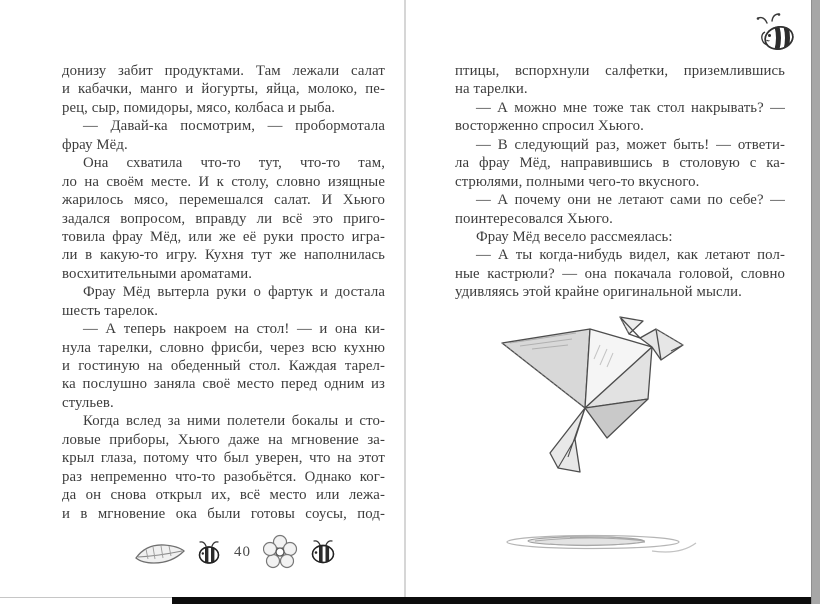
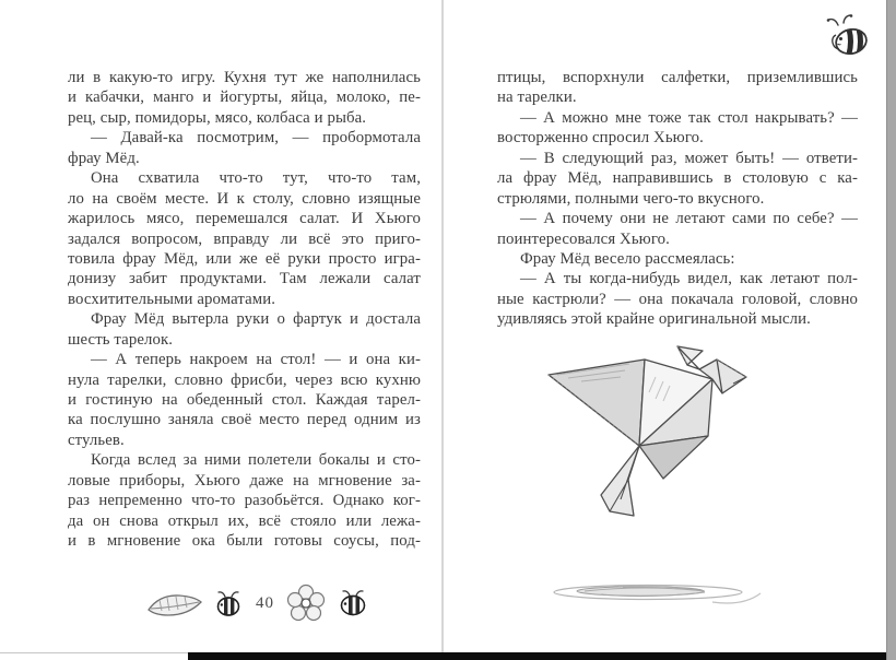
- донизу забит продуктами. Там лежали салат
+ ли в какую-то игру. Кухня тут же наполнилась
  и кабачки, манго и йогурты, яйца, молоко, пе-
  рец, сыр, помидоры, мясо, колбаса и рыба.
  — Давай-ка посмотрим, — пробормотала
  фрау Мёд.
  Она схватила что-то тут, что-то там,
  ло на своём месте. И к столу, словно изящные
  жарилось мясо, перемешался салат. И Хьюго
  задался вопросом, вправду ли всё это приго-
  товила фрау Мёд, или же её руки просто игра-
- ли в какую-то игру. Кухня тут же наполнилась
+ донизу забит продуктами. Там лежали салат
  восхитительными ароматами.
  Фрау Мёд вытерла руки о фартук и достала
  шесть тарелок.
  — А теперь накроем на стол! — и она ки-
  нула тарелки, словно фрисби, через всю кухню
  и гостиную на обеденный стол. Каждая тарел-
  ка послушно заняла своё место перед одним из
  стульев.
  Когда вслед за ними полетели бокалы и сто-
  ловые приборы, Хьюго даже на мгновение за-
- крыл глаза, потому что был уверен, что на этот
  раз непременно что-то разобьётся. Однако ког-
- да он снова открыл их, всё место или лежа-
+ да он снова открыл их, всё стояло или лежа-
  и в мгновение ока были готовы соусы, под-
  птицы, вспорхнули салфетки, приземлившись
  на тарелки.
  — А можно мне тоже так стол накрывать? —
  восторженно спросил Хьюго.
  — В следующий раз, может быть! — ответи-
  ла фрау Мёд, направившись в столовую с ка-
  стрюлями, полными чего-то вкусного.
  — А почему они не летают сами по себе? —
  поинтересовался Хьюго.
  Фрау Мёд весело рассмеялась:
  — А ты когда-нибудь видел, как летают пол-
  ные кастрюли? — она покачала головой, словно
  удивляясь этой крайне оригинальной мысли.
  40
